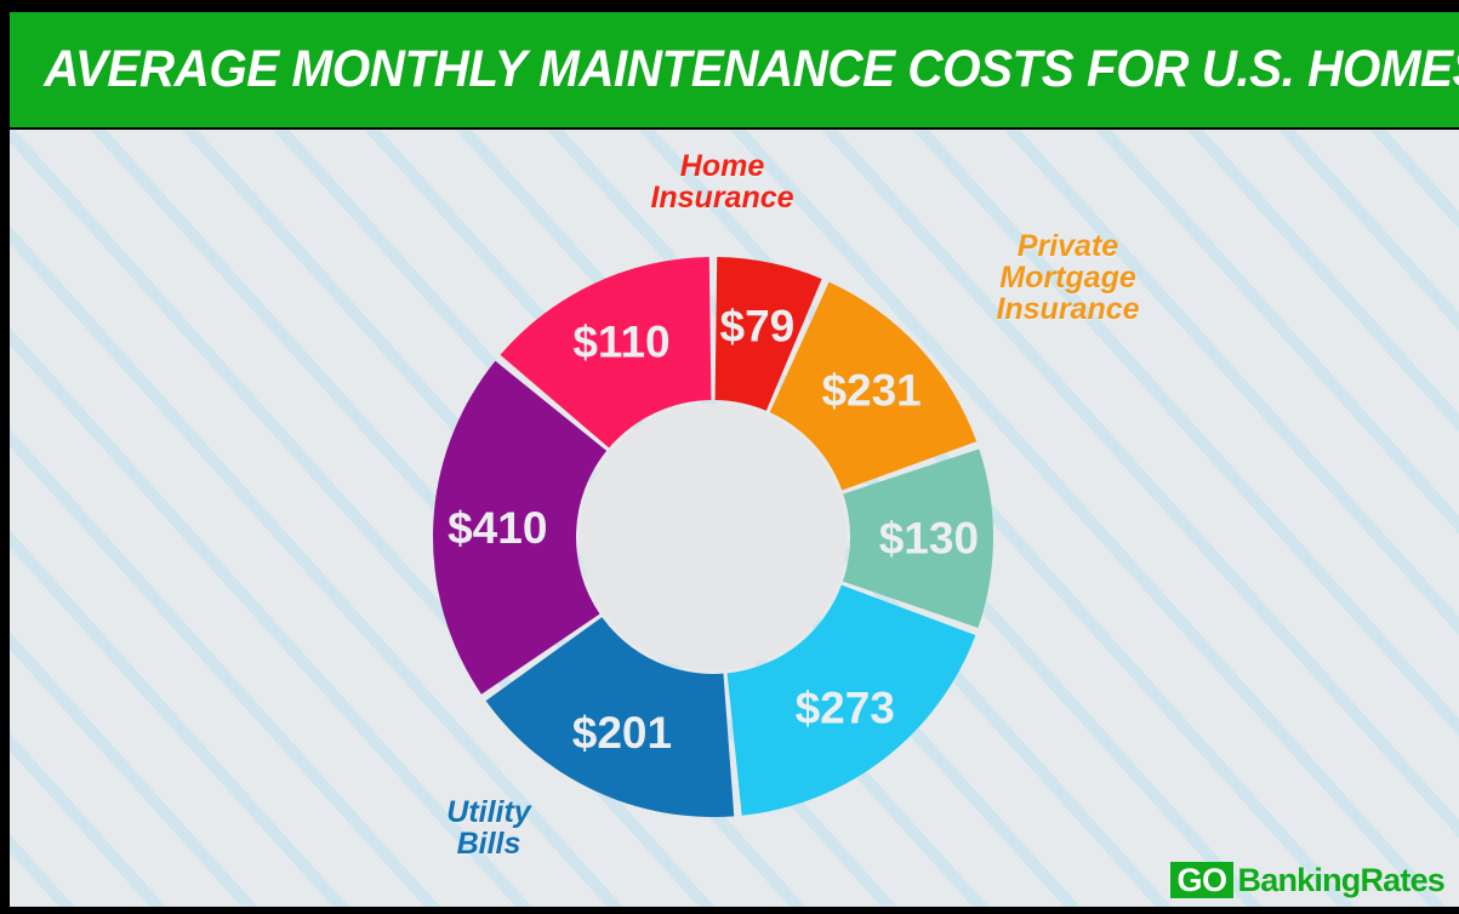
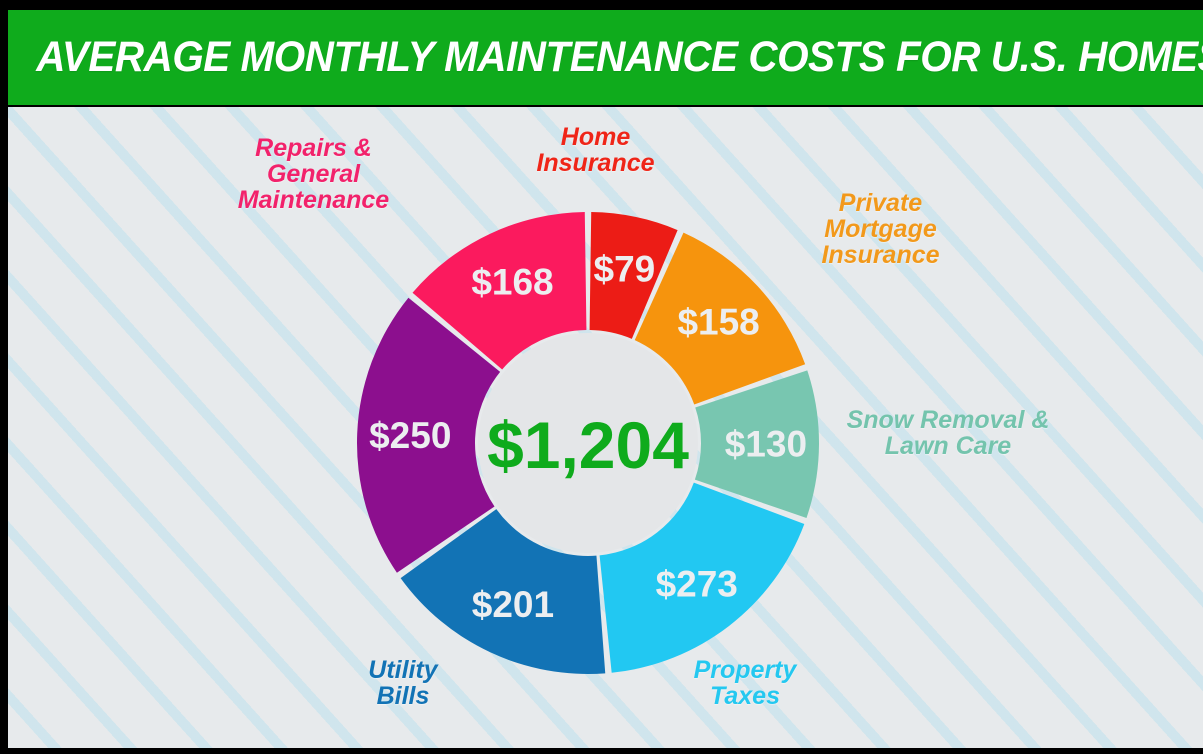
  AVERAGE MONTHLY MAINTENANCE COSTS FOR U.S. HOME
  $79
- $231
+ $158
  $130
  $273
  $201
- $410
+ $250
- $110
+ $168
+ $1,204
+ Repairs &
+ General
+ Maintenance
  Home
  Insurance
  Private
  Mortgage
  Insurance
+ Snow Removal &
+ Lawn Care
+ Property
+ Taxes
  Utility
  Bills
- GO
- BankingRates
